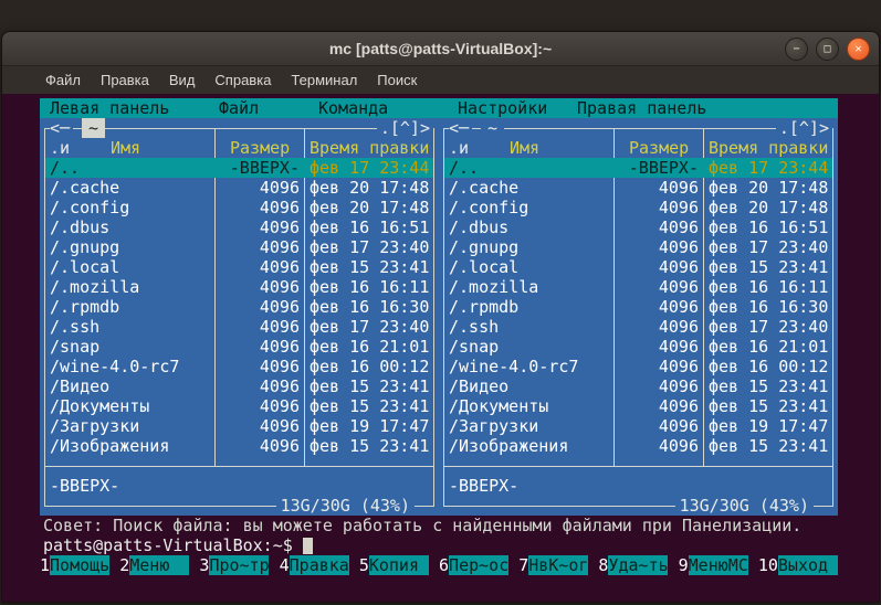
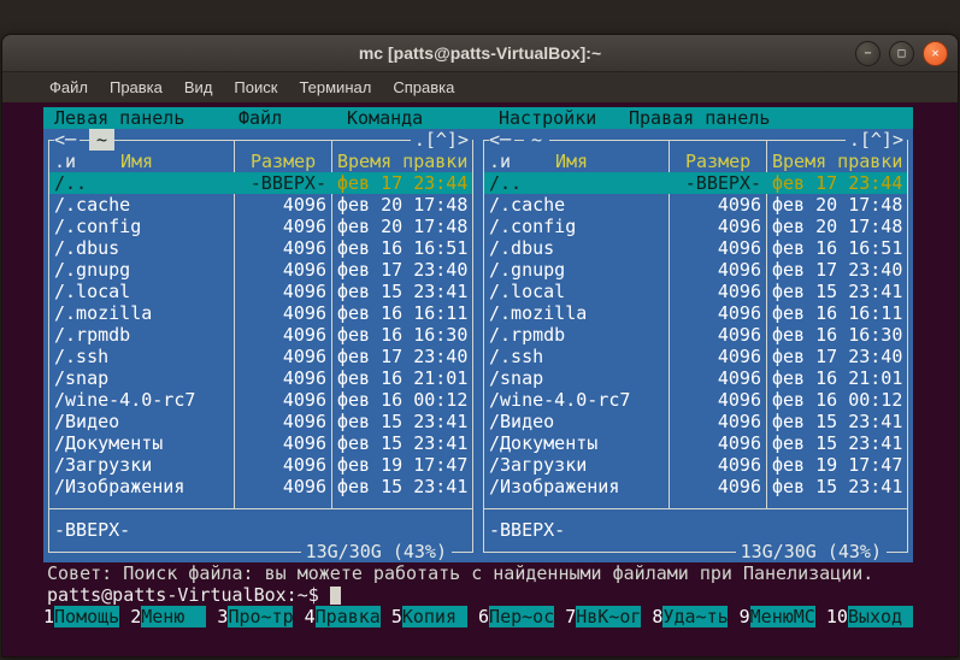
  mc [patts@patts-VirtualBox]:~
  −
  □
  ✕
  Файл
  Правка
  Вид
- Справка
+ Поиск
  Терминал
- Поиск
+ Справка
  Левая панель
  Файл
  Команда
  Настройки
  Правая панель
  <─
  ~
  .[^]>
  .и
  Имя
  Размер
  Время правки
  /..
  -ВВЕРХ-
  фев 17 23:44
  /.cache
  4096
  фев 20 17:48
  /.config
  4096
  фев 20 17:48
  /.dbus
  4096
  фев 16 16:51
  /.gnupg
  4096
  фев 17 23:40
  /.local
  4096
  фев 15 23:41
  /.mozilla
  4096
  фев 16 16:11
  /.rpmdb
  4096
  фев 16 16:30
  /.ssh
  4096
  фев 17 23:40
  /snap
  4096
  фев 16 21:01
  /wine-4.0-rc7
  4096
  фев 16 00:12
  /Видео
  4096
  фев 15 23:41
  /Документы
  4096
  фев 15 23:41
  /Загрузки
  4096
  фев 19 17:47
  /Изображения
  4096
  фев 15 23:41
  -ВВЕРХ-
  13G/30G (43%)
  <─
  ~
  .[^]>
  .и
  Имя
  Размер
  Время правки
  /..
  -ВВЕРХ-
  фев 17 23:44
  /.cache
  4096
  фев 20 17:48
  /.config
  4096
  фев 20 17:48
  /.dbus
  4096
  фев 16 16:51
  /.gnupg
  4096
  фев 17 23:40
  /.local
  4096
  фев 15 23:41
  /.mozilla
  4096
  фев 16 16:11
  /.rpmdb
  4096
  фев 16 16:30
  /.ssh
  4096
  фев 17 23:40
  /snap
  4096
  фев 16 21:01
  /wine-4.0-rc7
  4096
  фев 16 00:12
  /Видео
  4096
  фев 15 23:41
  /Документы
  4096
  фев 15 23:41
  /Загрузки
  4096
  фев 19 17:47
  /Изображения
  4096
  фев 15 23:41
  -ВВЕРХ-
  13G/30G (43%)
  Совет: Поиск файла: вы можете работать с найденными файлами при Панелизации.
  patts@patts-VirtualBox:~$
  1
  Помощь
  2
  Меню
  3
  Про~тр
  4
  Правка
  5
  Копия
  6
  Пер~ос
  7
  НвК~ог
  8
  Уда~ть
  9
  МенюМС
  10
  Выход
